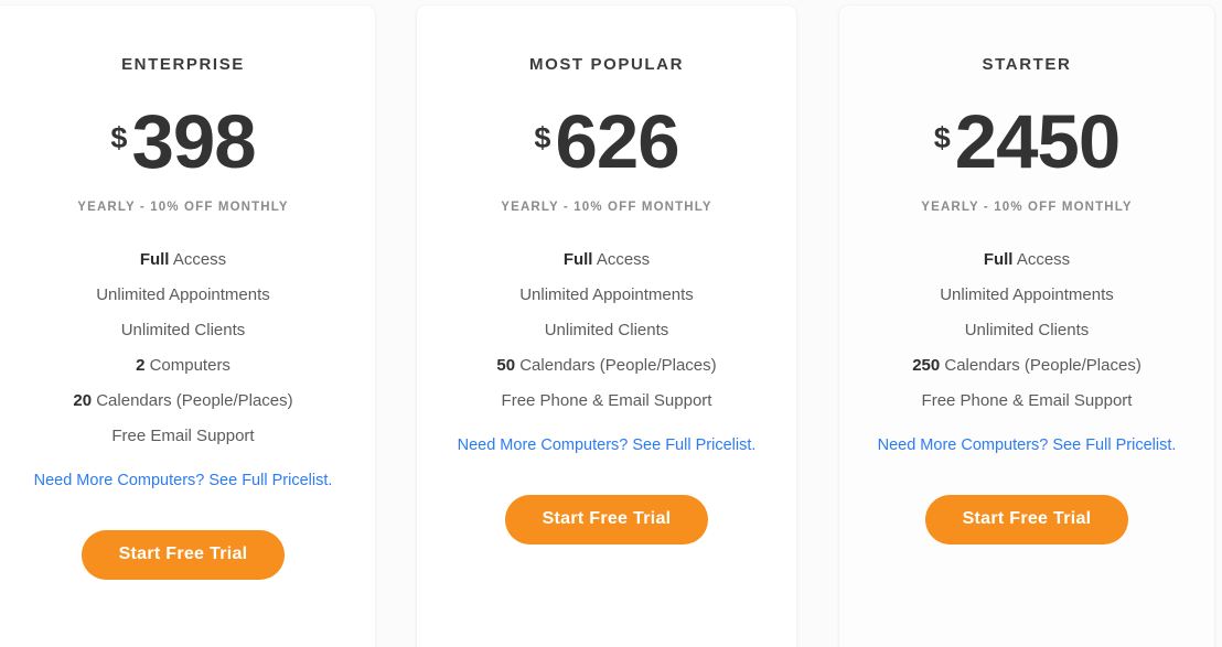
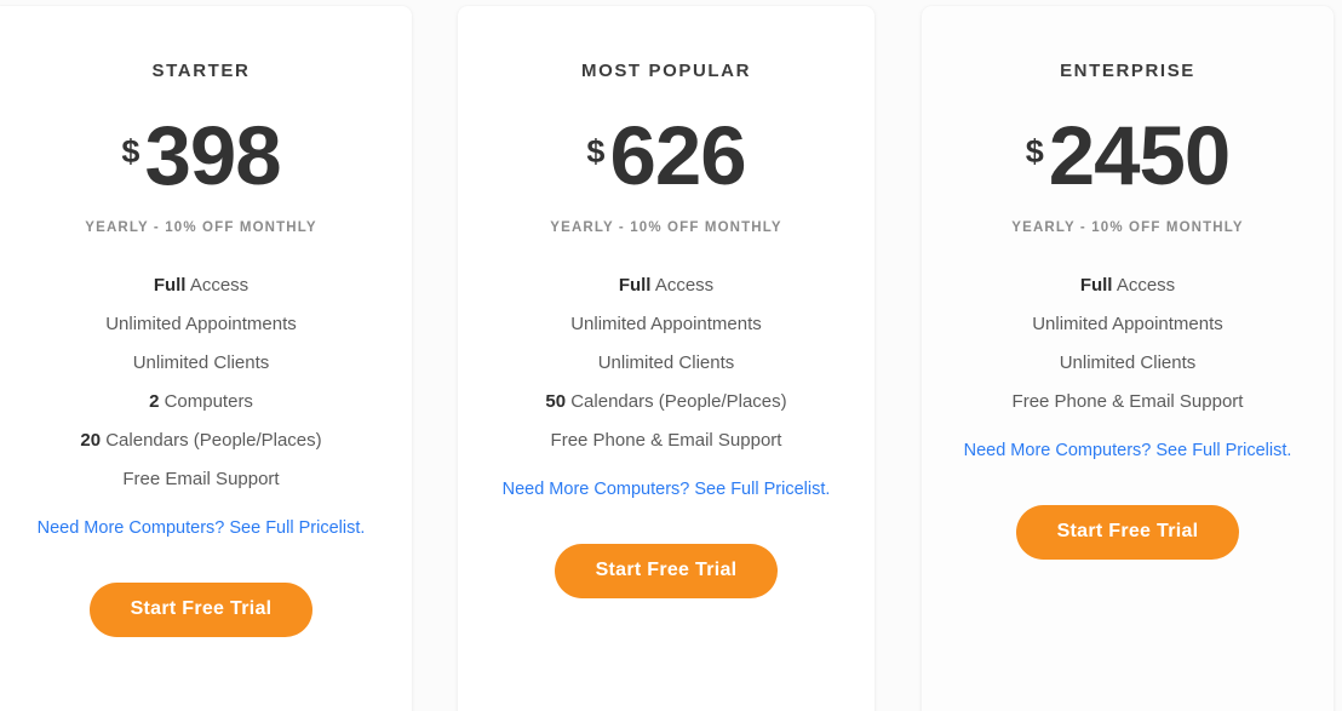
- ENTERPRISE
+ STARTER
  $
  398
  YEARLY - 10% OFF MONTHLY
  Full Access
  Unlimited Appointments
  Unlimited Clients
  2 Computers
  20 Calendars (People/Places)
  Free Email Support
  Need More Computers? See Full Pricelist.
  Start Free Trial
  MOST POPULAR
  $
  626
  YEARLY - 10% OFF MONTHLY
  Full Access
  Unlimited Appointments
  Unlimited Clients
  50 Calendars (People/Places)
  Free Phone & Email Support
  Need More Computers? See Full Pricelist.
  Start Free Trial
- STARTER
+ ENTERPRISE
  $
  2450
  YEARLY - 10% OFF MONTHLY
  Full Access
  Unlimited Appointments
  Unlimited Clients
- 250 Calendars (People/Places)
  Free Phone & Email Support
  Need More Computers? See Full Pricelist.
  Start Free Trial
